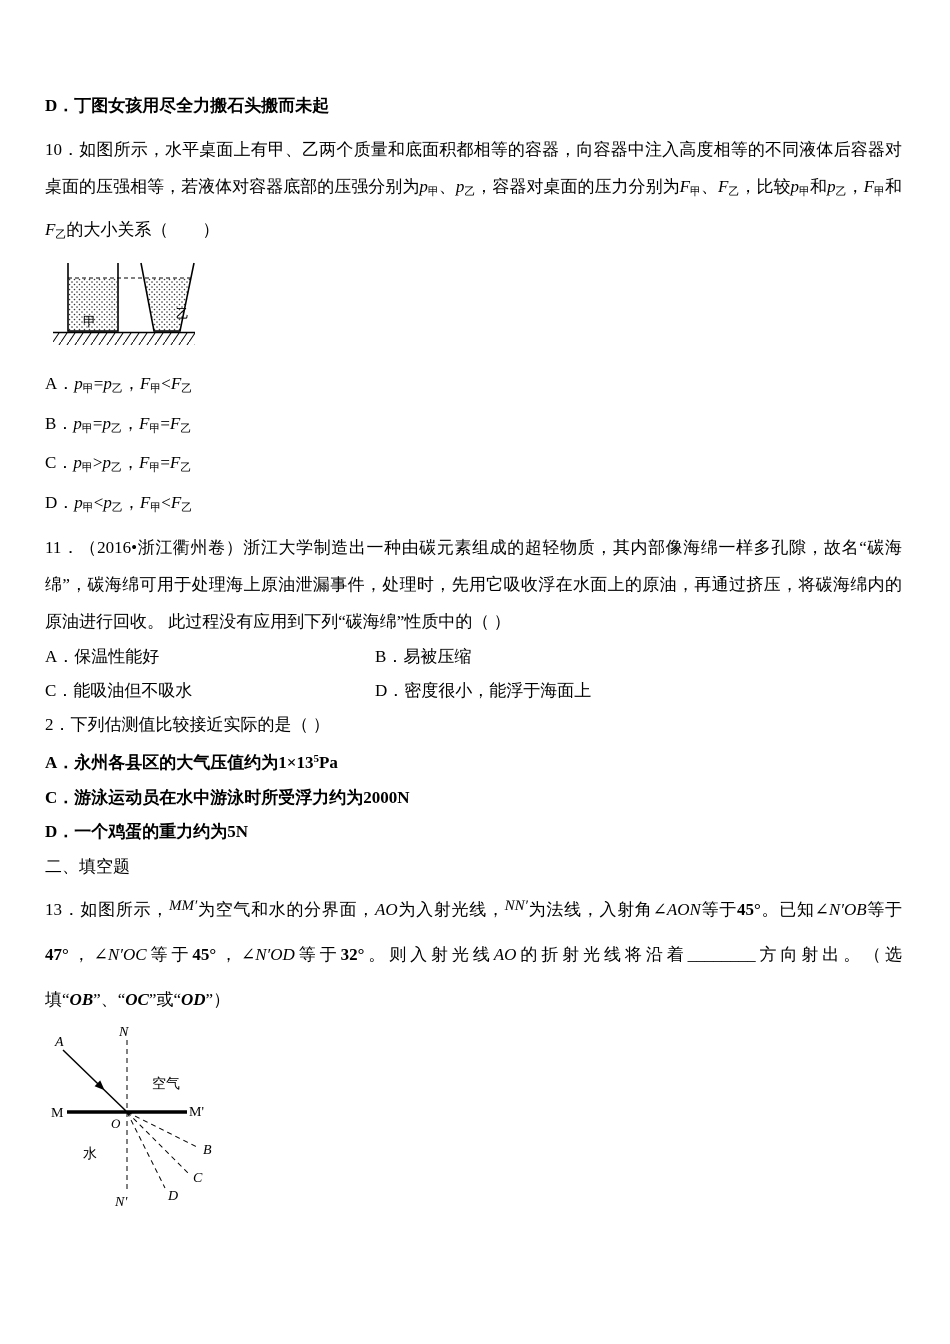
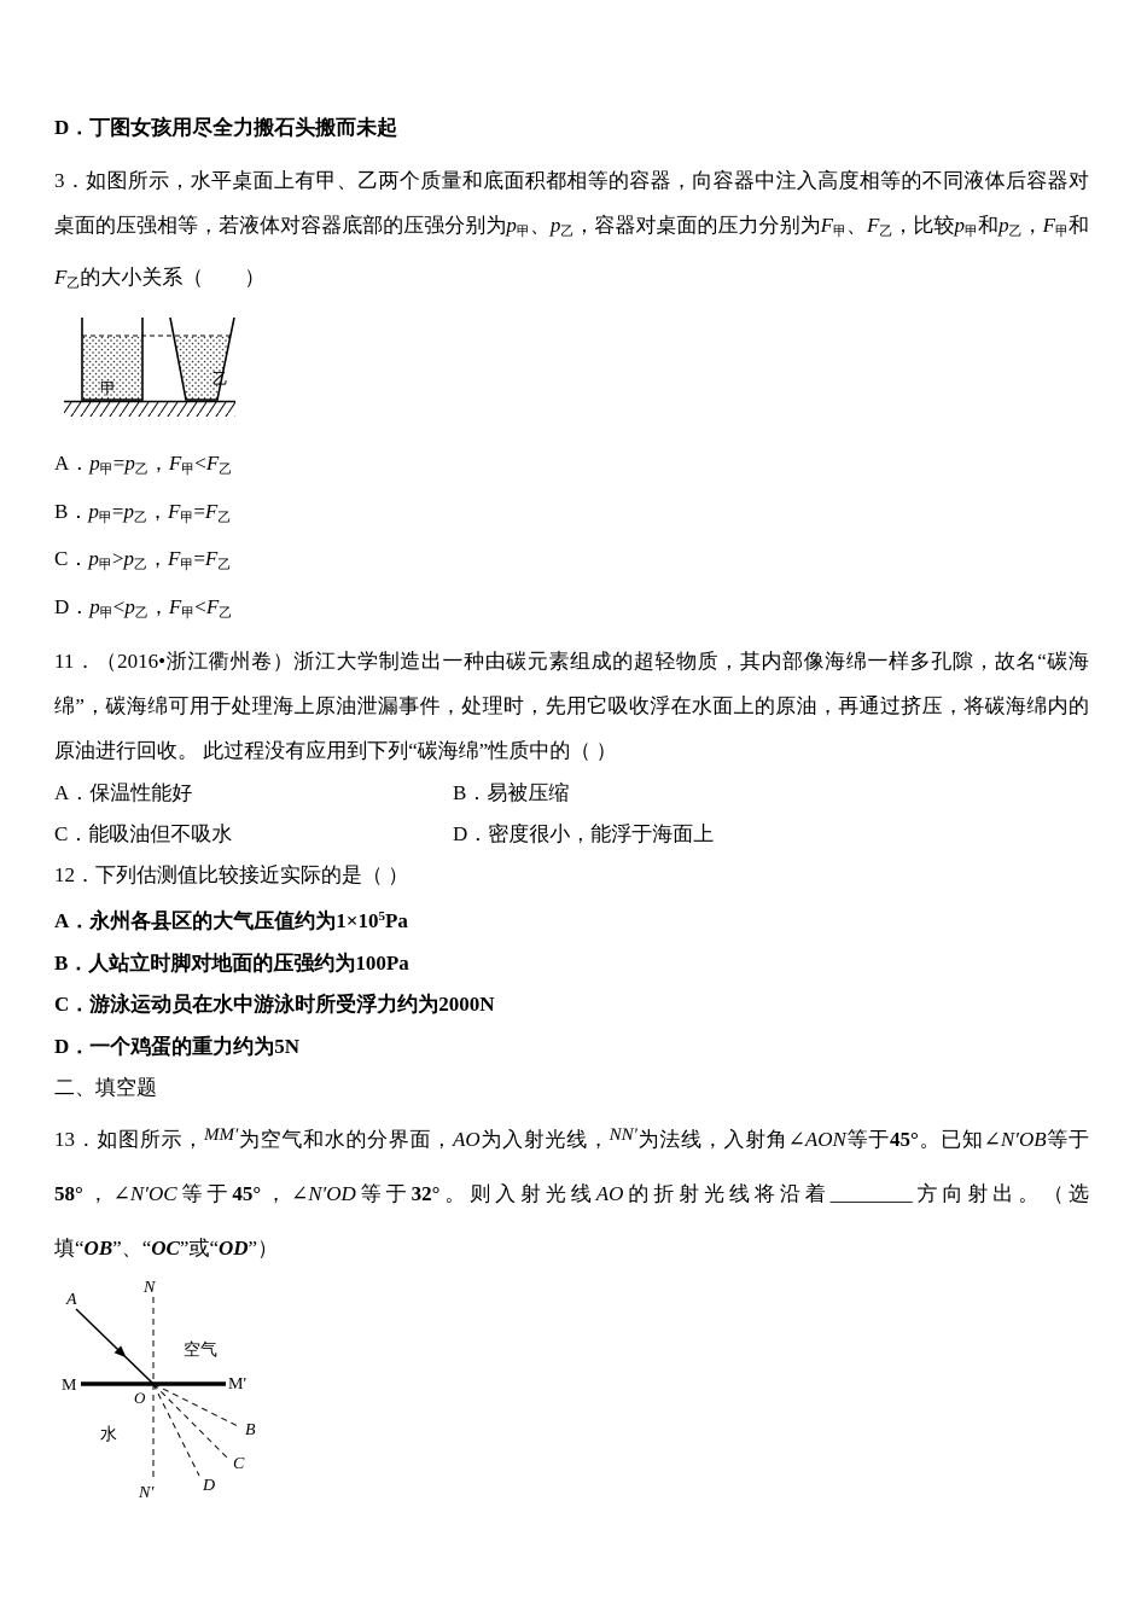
  D．丁图女孩用尽全力搬石头搬而未起
- 10．如图所示，水平桌面上有甲、乙两个质量和底面积都相等的容器，向容器中注入高度相等的不同液体后容器对桌面的压强相等，若液体对容器底部的压强分别为p甲、p乙，容器对桌面的压力分别为F甲、F乙，比较p甲和p乙，F甲和F乙的大小关系（ ）
+ 3．如图所示，水平桌面上有甲、乙两个质量和底面积都相等的容器，向容器中注入高度相等的不同液体后容器对桌面的压强相等，若液体对容器底部的压强分别为p甲、p乙，容器对桌面的压力分别为F甲、F乙，比较p甲和p乙，F甲和F乙的大小关系（ ）
  甲
  乙
  A．p甲=p乙，F甲<F乙
  B．p甲=p乙，F甲=F乙
  C．p甲>p乙，F甲=F乙
  D．p甲<p乙，F甲<F乙
  11．（2016•浙江衢州卷）浙江大学制造出一种由碳元素组成的超轻物质，其内部像海绵一样多孔隙，故名“碳海绵”，碳海绵可用于处理海上原油泄漏事件，处理时，先用它吸收浮在水面上的原油，再通过挤压，将碳海绵内的原油进行回收。 此过程没有应用到下列“碳海绵”性质中的（ ）
  A．保温性能好
  B．易被压缩
  C．能吸油但不吸水
  D．密度很小，能浮于海面上
- 2．下列估测值比较接近实际的是（ ）
+ 12．下列估测值比较接近实际的是（ ）
- A．永州各县区的大气压值约为1×135Pa
+ A．永州各县区的大气压值约为1×105Pa
+ B．人站立时脚对地面的压强约为100Pa
  C．游泳运动员在水中游泳时所受浮力约为2000N
  D．一个鸡蛋的重力约为5N
  二、填空题
- 13．如图所示，MM′为空气和水的分界面，AO为入射光线，NN′为法线，入射角∠AON等于45°。已知∠N′OB等于47°，∠N′OC等于45°，∠N′OD等于32°。则入射光线AO的折射光线将沿着________方向射出。（选填“OB”、“OC”或“OD”）
+ 13．如图所示，MM′为空气和水的分界面，AO为入射光线，NN′为法线，入射角∠AON等于45°。已知∠N′OB等于58°，∠N′OC等于45°，∠N′OD等于32°。则入射光线AO的折射光线将沿着________方向射出。（选填“OB”、“OC”或“OD”）
  N
  A
  空气
  M
  M'
  O
  水
  B
  C
  D
  N'
